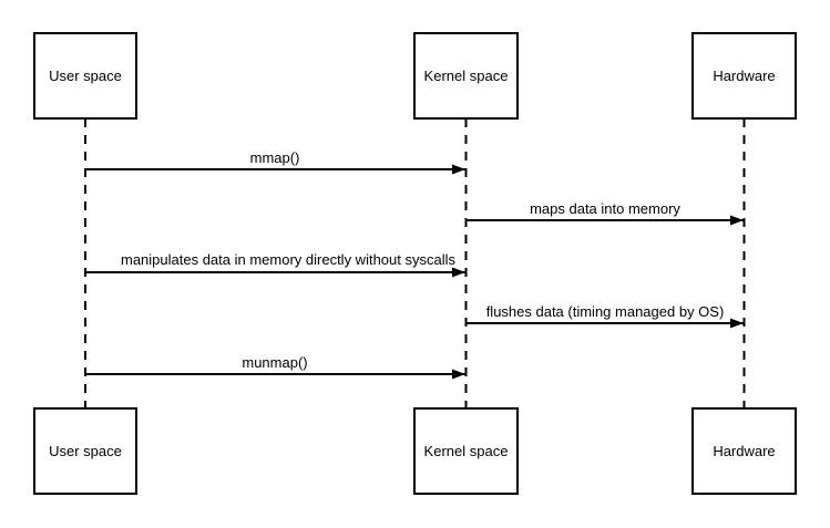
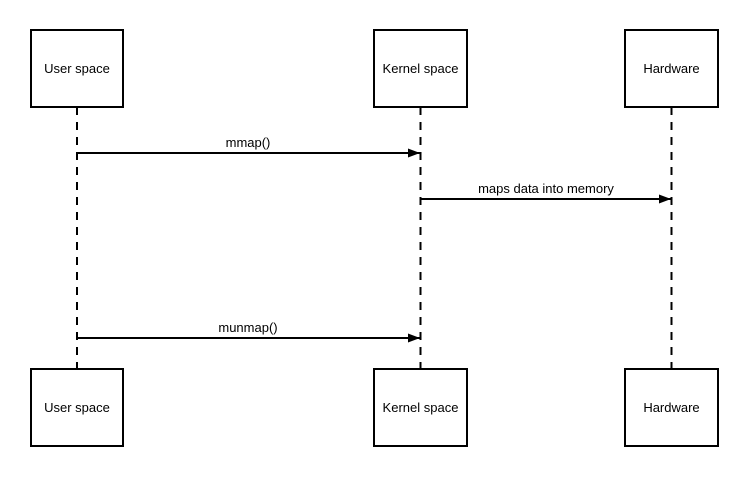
  User space
  Kernel space
  Hardware
  User space
  Kernel space
  Hardware
  mmap()
  maps data into memory
- manipulates data in memory directly without syscalls
- flushes data (timing managed by OS)
  munmap()
